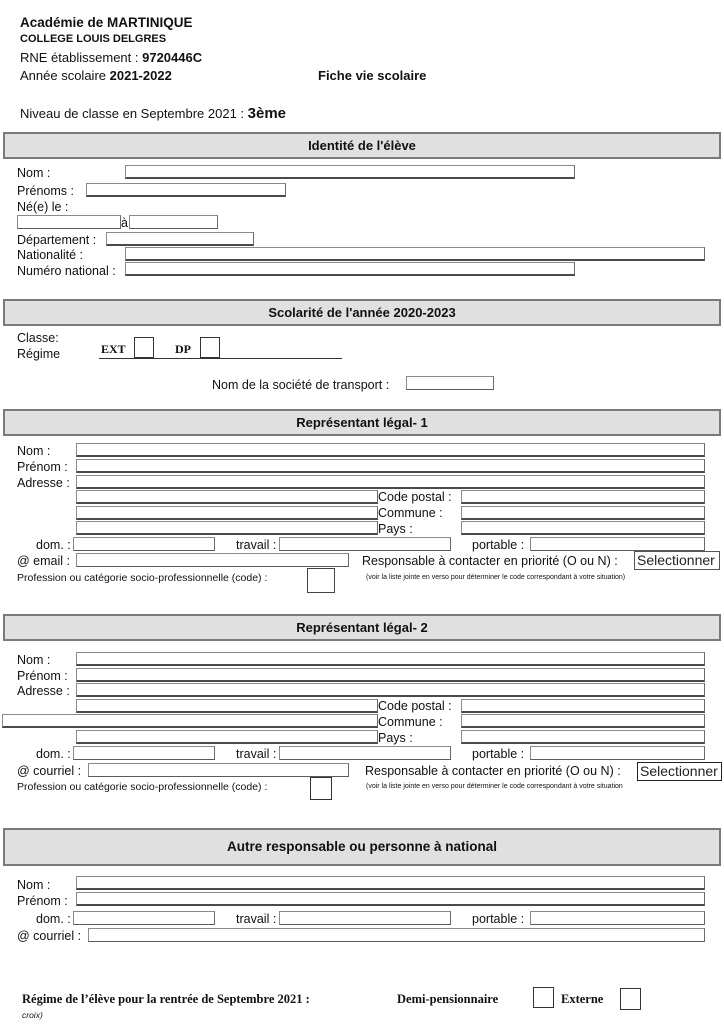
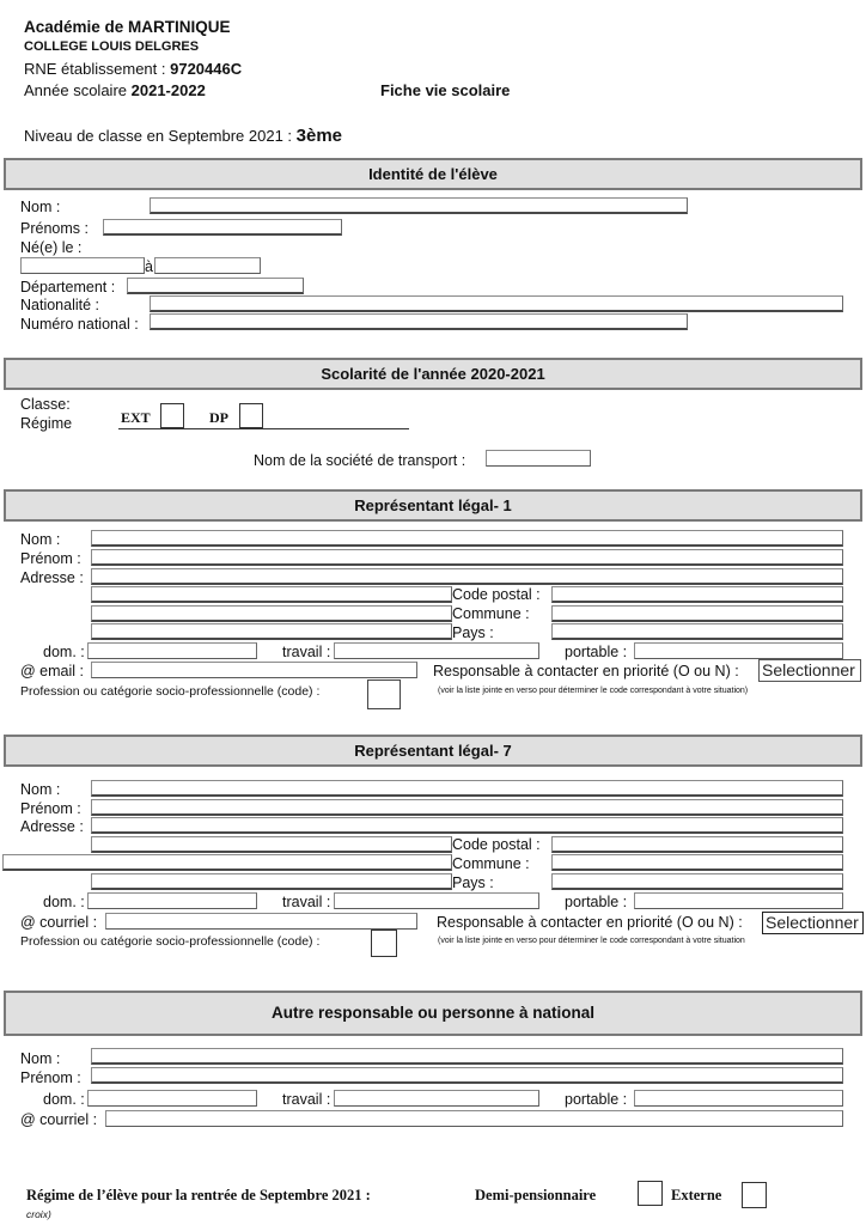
  Académie de MARTINIQUE
  COLLEGE LOUIS DELGRES
  RNE établissement : 9720446C
  Année scolaire 2021-2022
  Fiche vie scolaire
  Niveau de classe en Septembre 2021 : 3ème
  Identité de l'élève
  Nom :
  Prénoms :
  Né(e) le :
  à
  Département :
  Nationalité :
  Numéro national :
- Scolarité de l'année 2020-2023
+ Scolarité de l'année 2020-2021
  Classe:
  Régime
  EXT
  DP
  Nom de la société de transport :
  Représentant légal- 1
  Nom :
  Prénom :
  Adresse :
  Code postal :
  Commune :
  Pays :
  dom. :
  travail :
  portable :
  @ email :
  Responsable à contacter en priorité (O ou N) :
  Selectionner
  Profession ou catégorie socio-professionnelle (code) :
- Représentant légal- 2
+ Représentant légal- 7
  Nom :
  Prénom :
  Adresse :
  Code postal :
  Commune :
  Pays :
  dom. :
  travail :
  portable :
  @ courriel :
  Responsable à contacter en priorité (O ou N) :
  Selectionner
  Profession ou catégorie socio-professionnelle (code) :
  Autre responsable ou personne à national
  Nom :
  Prénom :
  dom. :
  travail :
  portable :
  @ courriel :
  Régime de l’élève pour la rentrée de Septembre 2021 :
  Demi-pensionnaire
  Externe
  croix)
